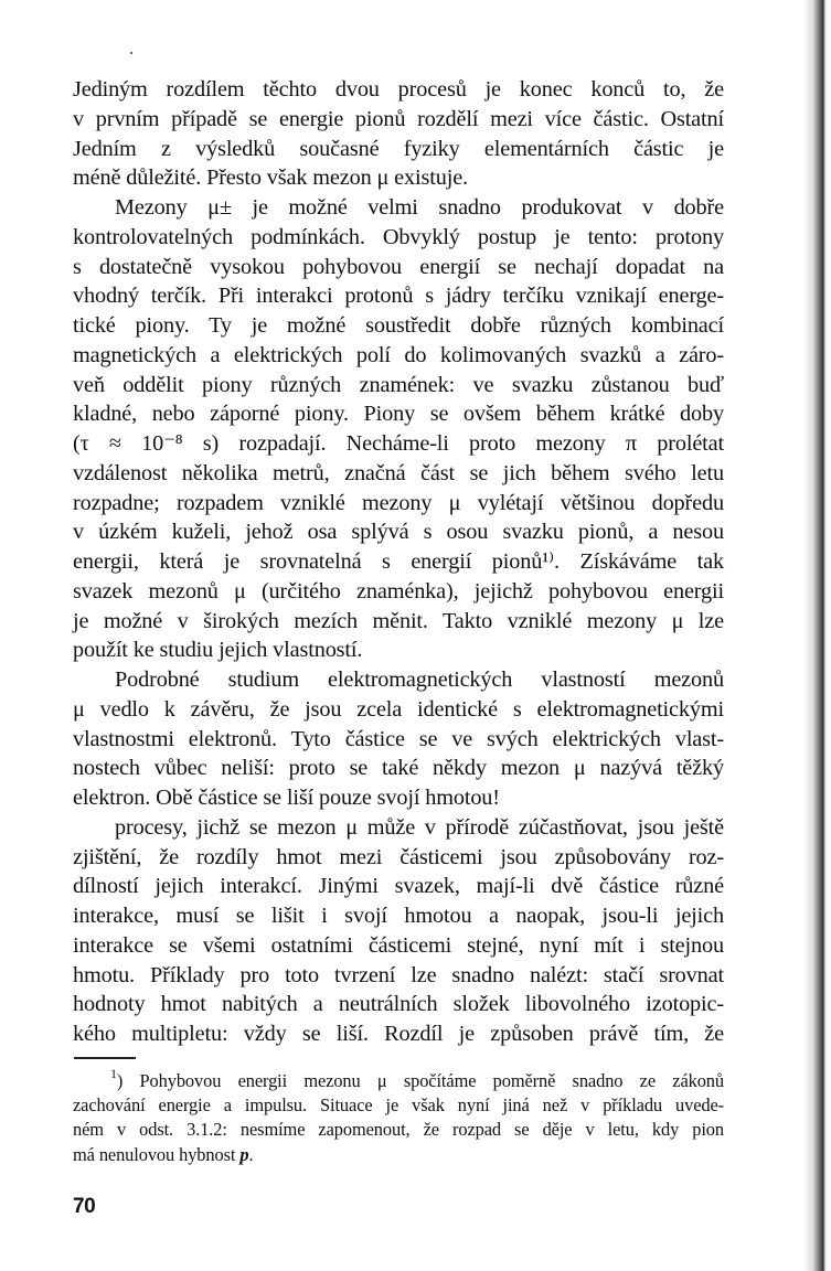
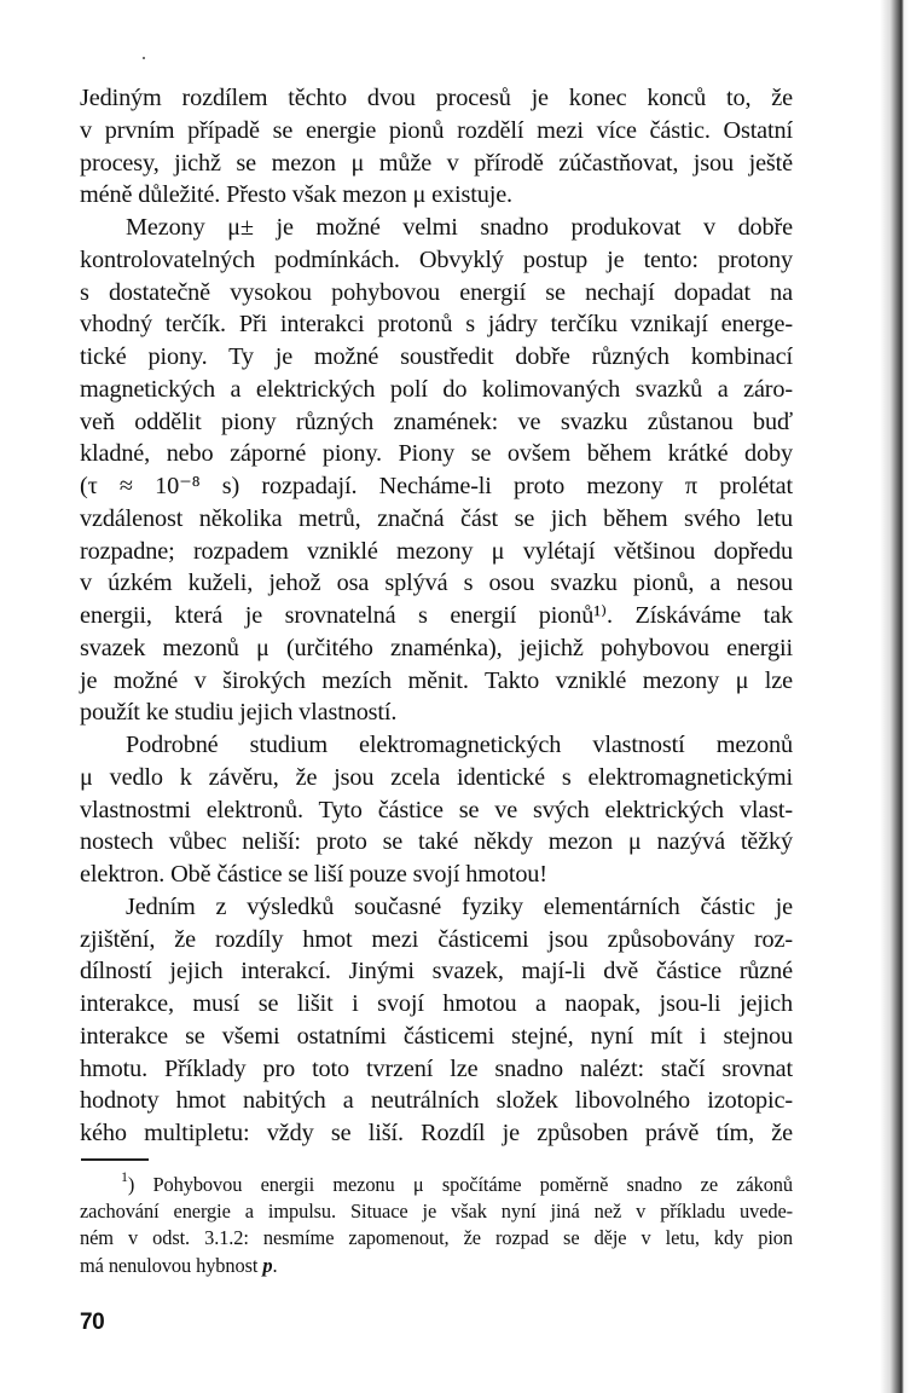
  Jediným rozdílem těchto dvou procesů je konec konců to, že
  v prvním případě se energie pionů rozdělí mezi více částic. Ostatní
- Jedním z výsledků současné fyziky elementárních částic je
+ procesy, jichž se mezon μ může v přírodě zúčastňovat, jsou ještě
  méně důležité. Přesto však mezon μ existuje.
  Mezony μ± je možné velmi snadno produkovat v dobře
  kontrolovatelných podmínkách. Obvyklý postup je tento: protony
  s dostatečně vysokou pohybovou energií se nechají dopadat na
  vhodný terčík. Při interakci protonů s jádry terčíku vznikají energe-
  tické piony. Ty je možné soustředit dobře různých kombinací
  magnetických a elektrických polí do kolimovaných svazků a záro-
  veň oddělit piony různých znamének: ve svazku zůstanou buď
  kladné, nebo záporné piony. Piony se ovšem během krátké doby
  (τ ≈ 10⁻⁸ s) rozpadají. Necháme-li proto mezony π prolétat
  vzdálenost několika metrů, značná část se jich během svého letu
  rozpadne; rozpadem vzniklé mezony μ vylétají většinou dopředu
  v úzkém kuželi, jehož osa splývá s osou svazku pionů, a nesou
  energii, která je srovnatelná s energií pionů¹⁾. Získáváme tak
  svazek mezonů μ (určitého znaménka), jejichž pohybovou energii
  je možné v širokých mezích měnit. Takto vzniklé mezony μ lze
  použít ke studiu jejich vlastností.
  Podrobné studium elektromagnetických vlastností mezonů
  μ vedlo k závěru, že jsou zcela identické s elektromagnetickými
  vlastnostmi elektronů. Tyto částice se ve svých elektrických vlast-
  nostech vůbec neliší: proto se také někdy mezon μ nazývá těžký
  elektron. Obě částice se liší pouze svojí hmotou!
- procesy, jichž se mezon μ může v přírodě zúčastňovat, jsou ještě
+ Jedním z výsledků současné fyziky elementárních částic je
  zjištění, že rozdíly hmot mezi částicemi jsou způsobovány roz-
  dílností jejich interakcí. Jinými svazek, mají-li dvě částice různé
  interakce, musí se lišit i svojí hmotou a naopak, jsou-li jejich
  interakce se všemi ostatními částicemi stejné, nyní mít i stejnou
  hmotu. Příklady pro toto tvrzení lze snadno nalézt: stačí srovnat
  hodnoty hmot nabitých a neutrálních složek libovolného izotopic-
  kého multipletu: vždy se liší. Rozdíl je způsoben právě tím, že
  1) Pohybovou energii mezonu μ spočítáme poměrně snadno ze zákonů
  zachování energie a impulsu. Situace je však nyní jiná než v příkladu uvede-
  ném v odst. 3.1.2: nesmíme zapomenout, že rozpad se děje v letu, kdy pion
  má nenulovou hybnost p.
  70
